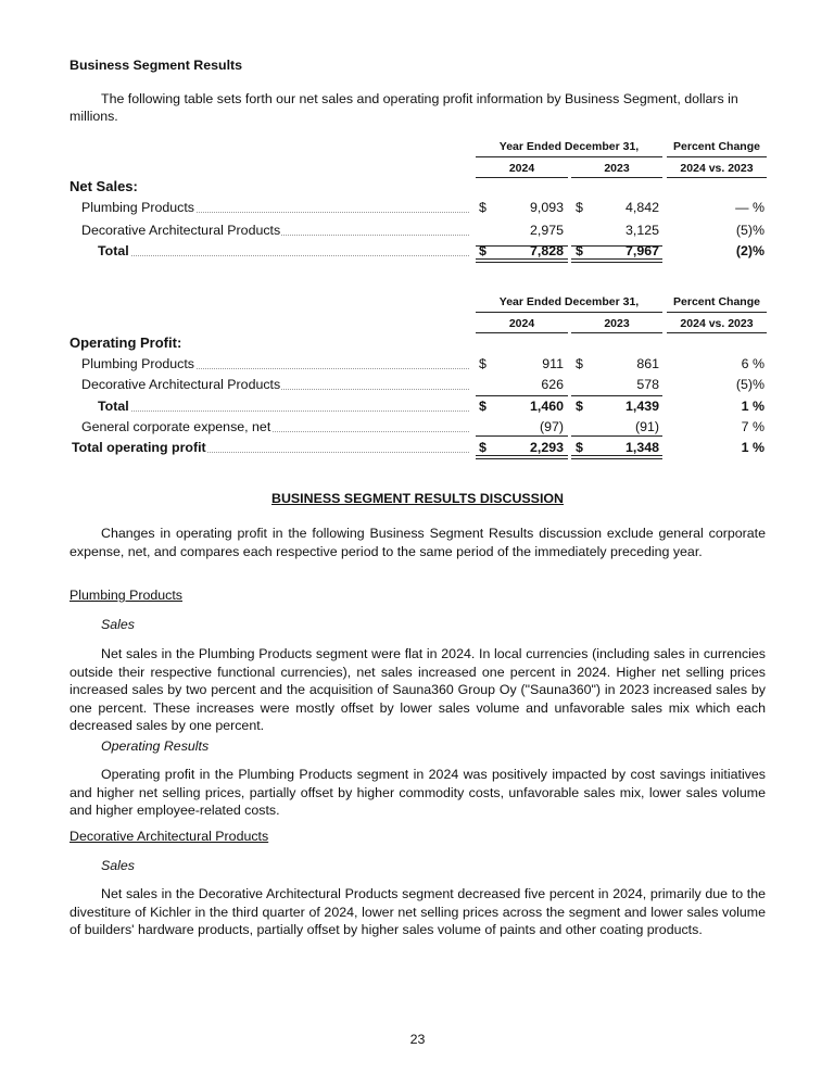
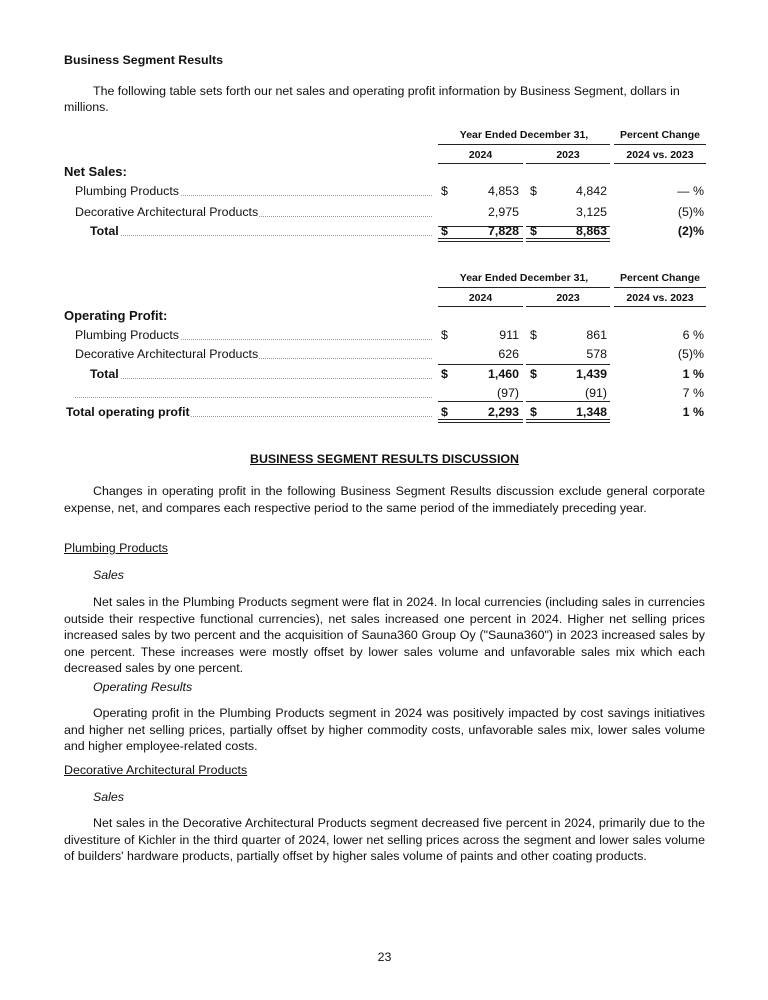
  Business Segment Results
  The following table sets forth our net sales and operating profit information by Business Segment, dollars in millions.
  Year Ended December 31,
  Percent Change
  2024
  2023
  2024 vs. 2023
  Net Sales:
  Plumbing Products
  $
- 9,093
+ 4,853
  $
  4,842
  — %
  Decorative Architectural Products
  2,975
  3,125
  (5)%
  Total
  $
  7,828
  $
- 7,967
+ 8,863
  (2)%
  Year Ended December 31,
  Percent Change
  2024
  2023
  2024 vs. 2023
  Operating Profit:
  Plumbing Products
  $
  911
  $
  861
  6 %
  Decorative Architectural Products
  626
  578
  (5)%
  Total
  $
  1,460
  $
  1,439
  1 %
- General corporate expense, net
  (97)
  (91)
  7 %
  Total operating profit
  $
  2,293
  $
  1,348
  1 %
  BUSINESS SEGMENT RESULTS DISCUSSION
  Changes in operating profit in the following Business Segment Results discussion exclude general corporate expense, net, and compares each respective period to the same period of the immediately preceding year.
  Plumbing Products
  Sales
  Net sales in the Plumbing Products segment were flat in 2024. In local currencies (including sales in currencies outside their respective functional currencies), net sales increased one percent in 2024. Higher net selling prices increased sales by two percent and the acquisition of Sauna360 Group Oy ("Sauna360") in 2023 increased sales by one percent. These increases were mostly offset by lower sales volume and unfavorable sales mix which each decreased sales by one percent.
  Operating Results
  Operating profit in the Plumbing Products segment in 2024 was positively impacted by cost savings initiatives and higher net selling prices, partially offset by higher commodity costs, unfavorable sales mix, lower sales volume and higher employee-related costs.
  Decorative Architectural Products
  Sales
  Net sales in the Decorative Architectural Products segment decreased five percent in 2024, primarily due to the divestiture of Kichler in the third quarter of 2024, lower net selling prices across the segment and lower sales volume of builders' hardware products, partially offset by higher sales volume of paints and other coating products.
  23
